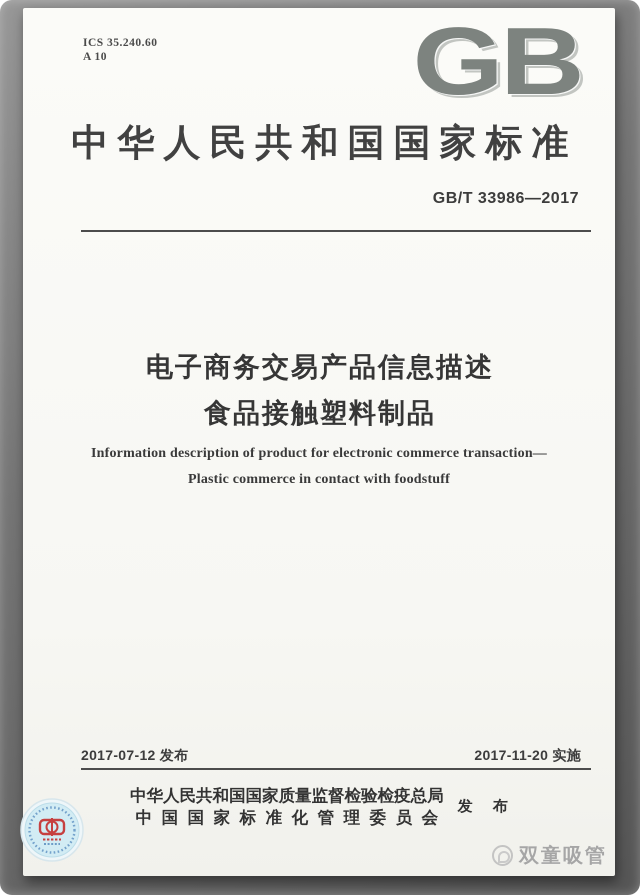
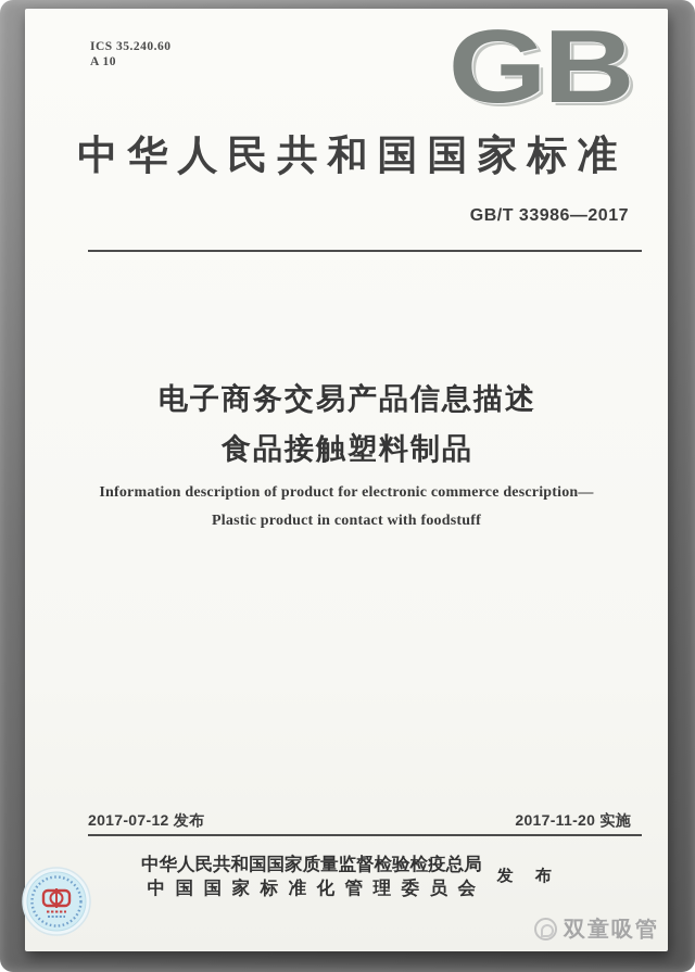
  ICS 35.240.60
  A 10
  GB
  中华人民共和国国家标准
  GB/T 33986—2017
  电子商务交易产品信息描述
  食品接触塑料制品
- Information description of product for electronic commerce transaction—
+ Information description of product for electronic commerce description—
- Plastic commerce in contact with foodstuff
+ Plastic product in contact with foodstuff
  2017-07-12 发布
  2017-11-20 实施
  中华人民共和国国家质量监督检验检疫总局
  中国国家标准化管理委员会
  发 布
  双童吸管
